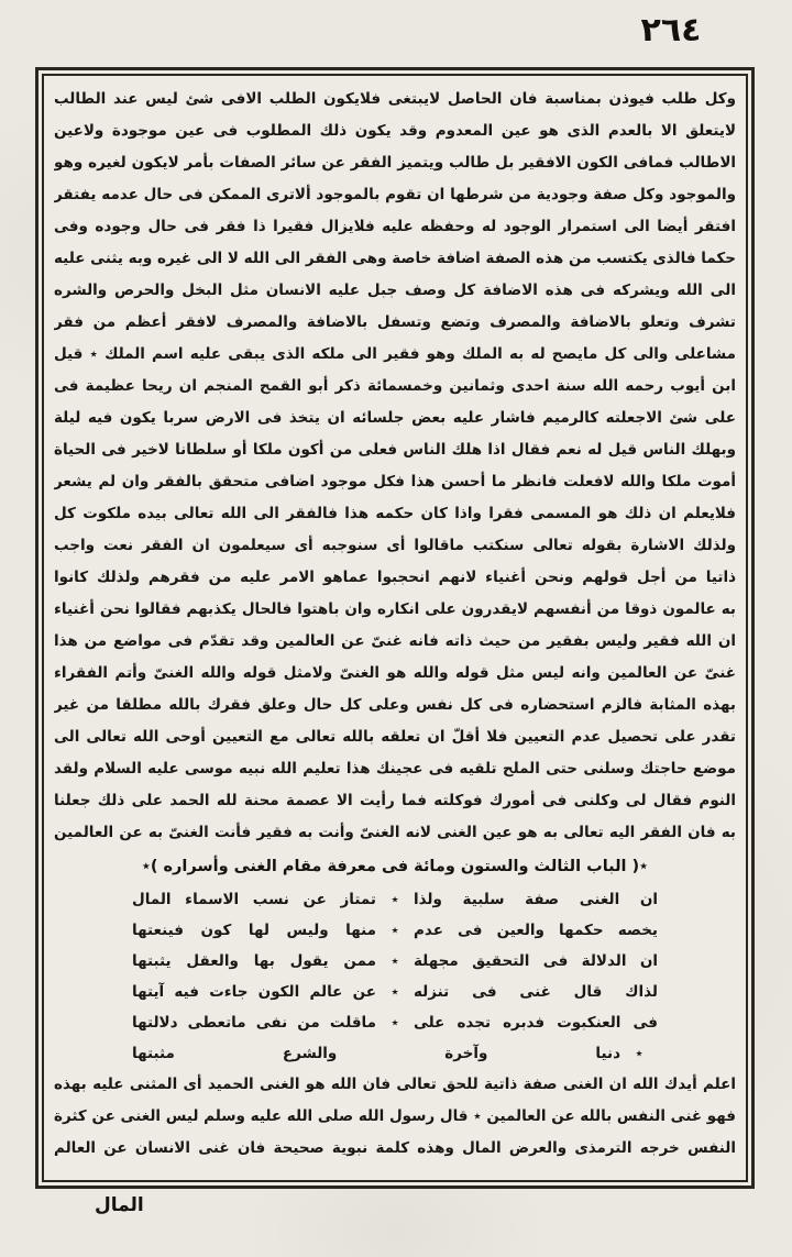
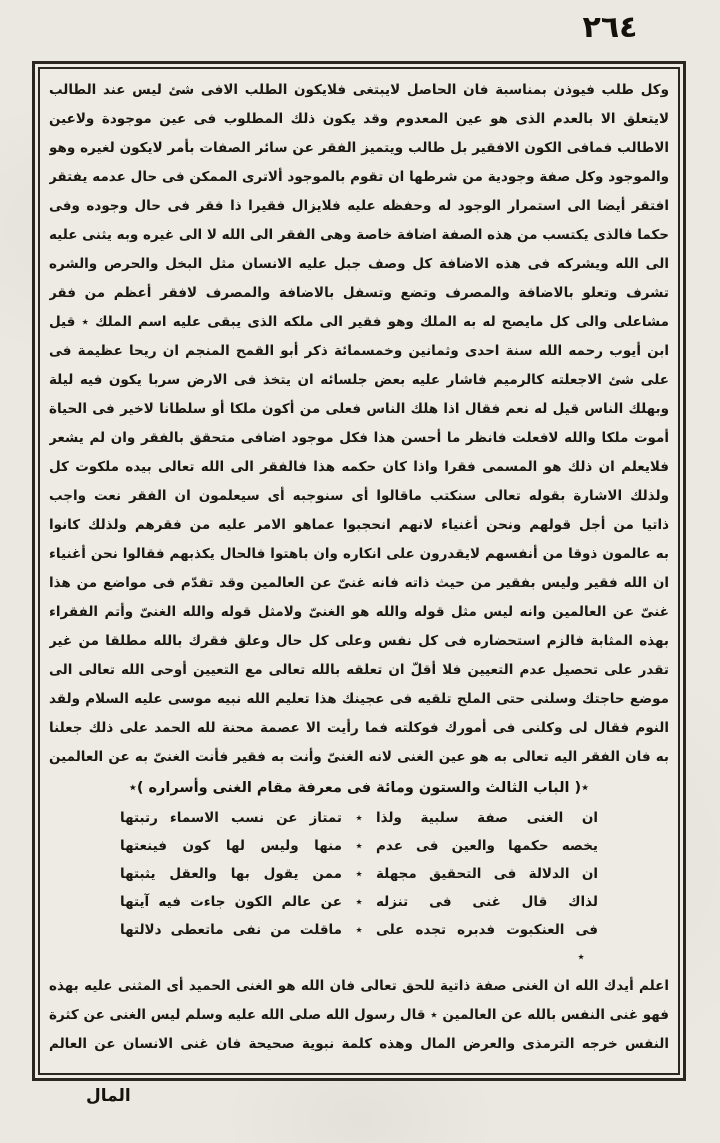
  ٢٦٤
  وكل طلب فيوذن بمناسبة فان الحاصل لايبتغى فلايكون الطلب الافى شئ ليس عند الطالب
  لايتعلق الا بالعدم الذى هو عين المعدوم وقد يكون ذلك المطلوب فى عين موجودة ولاعين
  الاطالب فمافى الكون الافقير بل طالب ويتميز الفقر عن سائر الصفات بأمر لايكون لغيره وهو
  والموجود وكل صفة وجودية من شرطها ان تقوم بالموجود ألاترى الممكن فى حال عدمه يفتقر
  افتقر أيضا الى استمرار الوجود له وحفظه عليه فلايزال فقيرا ذا فقر فى حال وجوده وفى
  حكما فالذى يكتسب من هذه الصفة اضافة خاصة وهى الفقر الى الله لا الى غيره وبه يثنى عليه
  الى الله ويشركه فى هذه الاضافة كل وصف جبل عليه الانسان مثل البخل والحرص والشره
  تشرف وتعلو بالاضافة والمصرف وتضع وتسفل بالاضافة والمصرف لافقر أعظم من فقر
  مشاعلى والى كل مايصح له به الملك وهو فقير الى ملكه الذى يبقى عليه اسم الملك ٭ قيل
  ابن أيوب رحمه الله سنة احدى وثمانين وخمسمائة ذكر أبو القمح المنجم ان ريحا عظيمة فى
  على شئ الاجعلته كالرميم فاشار عليه بعض جلسائه ان يتخذ فى الارض سربا يكون فيه ليلة
  وبهلك الناس قيل له نعم فقال اذا هلك الناس فعلى من أكون ملكا أو سلطانا لاخير فى الحياة
  أموت ملكا والله لافعلت فانظر ما أحسن هذا فكل موجود اضافى متحقق بالفقر وان لم يشعر
  فلايعلم ان ذلك هو المسمى فقرا واذا كان حكمه هذا فالفقر الى الله تعالى بيده ملكوت كل
  ولذلك الاشارة بقوله تعالى سنكتب ماقالوا أى سنوجبه أى سيعلمون ان الفقر نعت واجب
  ذاتيا من أجل قولهم ونحن أغنياء لانهم انحجبوا عماهو الامر عليه من فقرهم ولذلك كانوا
  به عالمون ذوقا من أنفسهم لايقدرون على انكاره وان باهتوا فالحال يكذبهم فقالوا نحن أغنياء
  ان الله فقير وليس بفقير من حيث ذاته فانه غنىّ عن العالمين وقد تقدّم فى مواضع من هذا
  غنىّ عن العالمين وانه ليس مثل قوله والله هو الغنىّ ولامثل قوله والله الغنىّ وأتم الفقراء
  بهذه المثابة فالزم استحضاره فى كل نفس وعلى كل حال وعلق فقرك بالله مطلقا من غير
  تقدر على تحصيل عدم التعيين فلا أقلّ ان تعلقه بالله تعالى مع التعيين أوحى الله تعالى الى
  موضع حاجتك وسلنى حتى الملح تلقيه فى عجينك هذا تعليم الله نبيه موسى عليه السلام ولقد
  النوم فقال لى وكلنى فى أمورك فوكلته فما رأيت الا عصمة محنة لله الحمد على ذلك جعلنا
  به فان الفقر اليه تعالى به هو عين الغنى لانه الغنىّ وأنت به فقير فأنت الغنىّ به عن العالمين
  ٭( الباب الثالث والستون ومائة فى معرفة مقام الغنى وأسراره )٭
  ان الغنى صفة سلبية ولذا
  ٭
- تمتاز عن نسب الاسماء المال
+ تمتاز عن نسب الاسماء رتبتها
  يخصه حكمها والعين فى عدم
  ٭
  منها وليس لها كون فينعتها
  ان الدلالة فى التحقيق مجهلة
  ٭
  ممن يقول بها والعقل يثبتها
  لذاك قال غنى فى تنزله
  ٭
  عن عالم الكون جاءت فيه آيتها
  فى العنكبوت فدبره تجده على
  ٭
  ماقلت من نفى ماتعطى دلالتها
  ٭
- دنيا وآخرة والشرع مثبتها
  اعلم أيدك الله ان الغنى صفة ذاتية للحق تعالى فان الله هو الغنى الحميد أى المثنى عليه بهذه
  فهو غنى النفس بالله عن العالمين ٭ قال رسول الله صلى الله عليه وسلم ليس الغنى عن كثرة
  النفس خرجه الترمذى والعرض المال وهذه كلمة نبوية صحيحة فان غنى الانسان عن العالم
  المال
